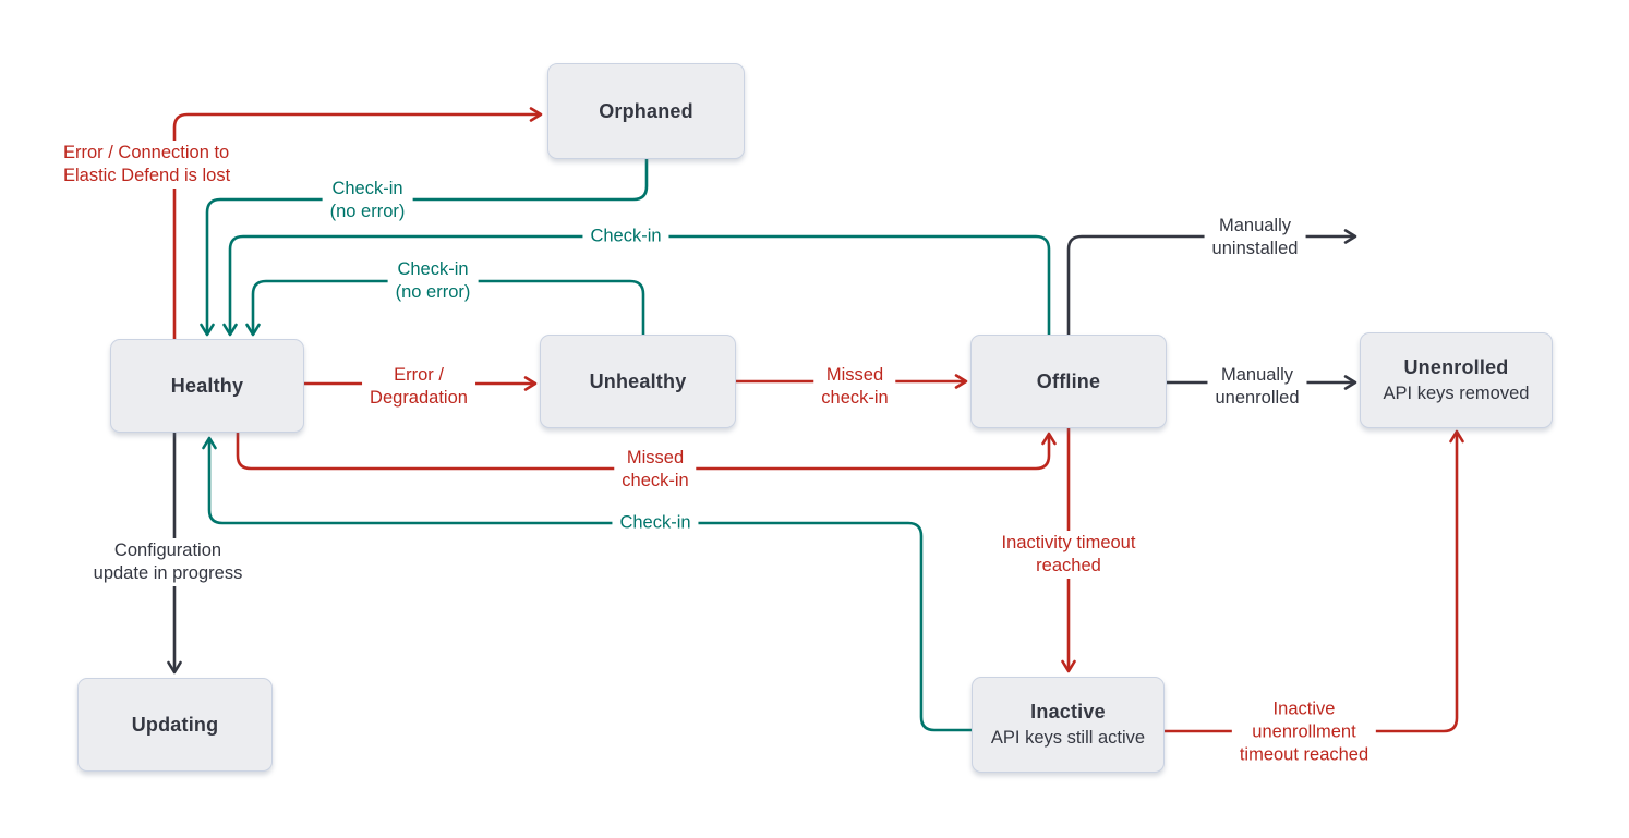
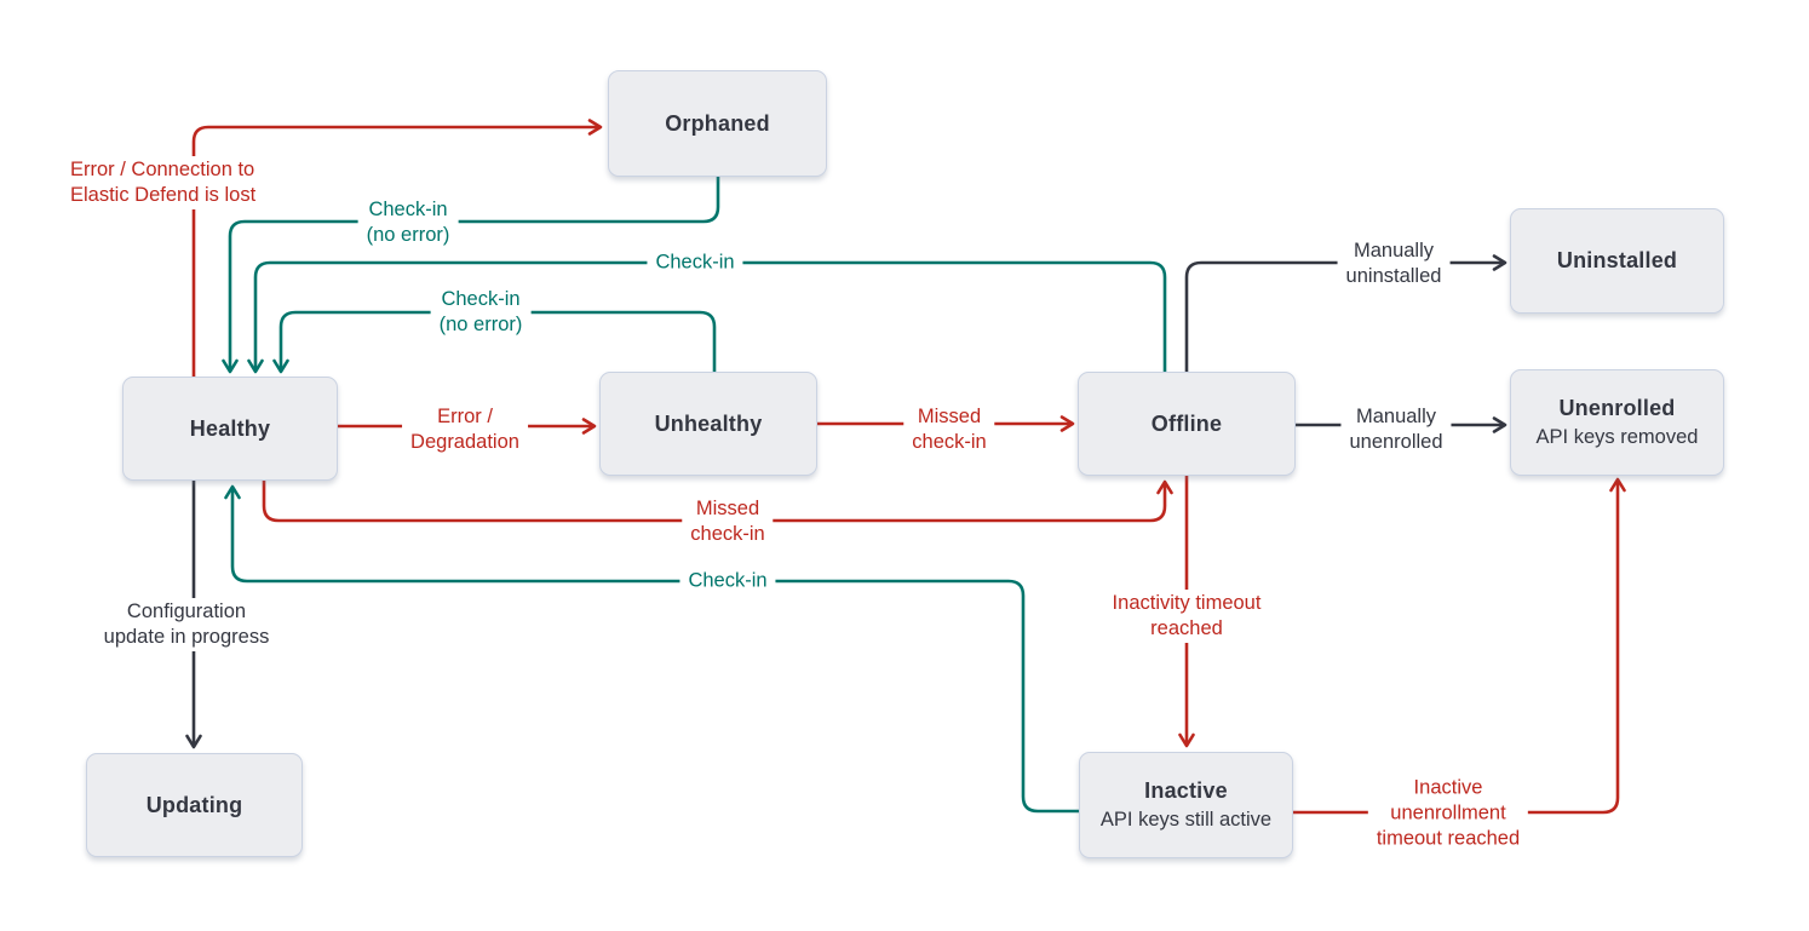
  Orphaned
+ Uninstalled
  Healthy
  Unhealthy
  Offline
  Unenrolled
  API keys removed
  Updating
  Inactive
  API keys still active
  Error / Connection to
  Elastic Defend is lost
  Check-in
  (no error)
  Check-in
  Check-in
  (no error)
  Error /
  Degradation
  Missed
  check-in
  Manually
  uninstalled
  Manually
  unenrolled
  Missed
  check-in
  Check-in
  Configuration
  update in progress
  Inactivity timeout
  reached
  Inactive
  unenrollment
  timeout reached
